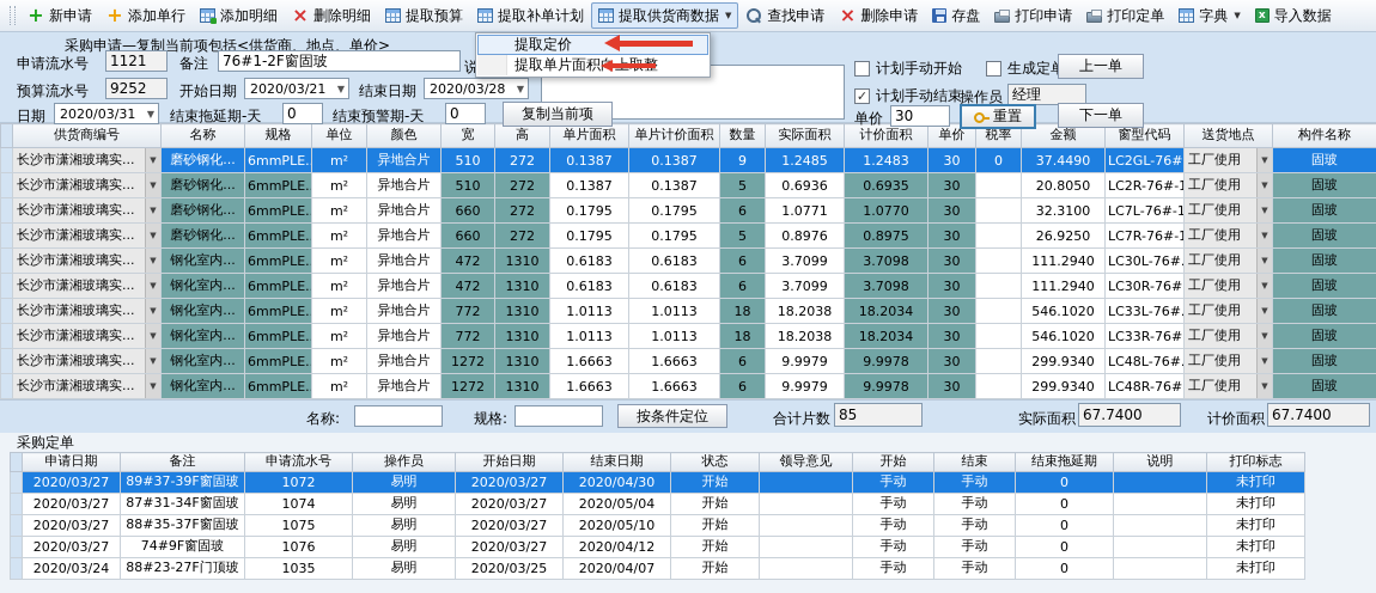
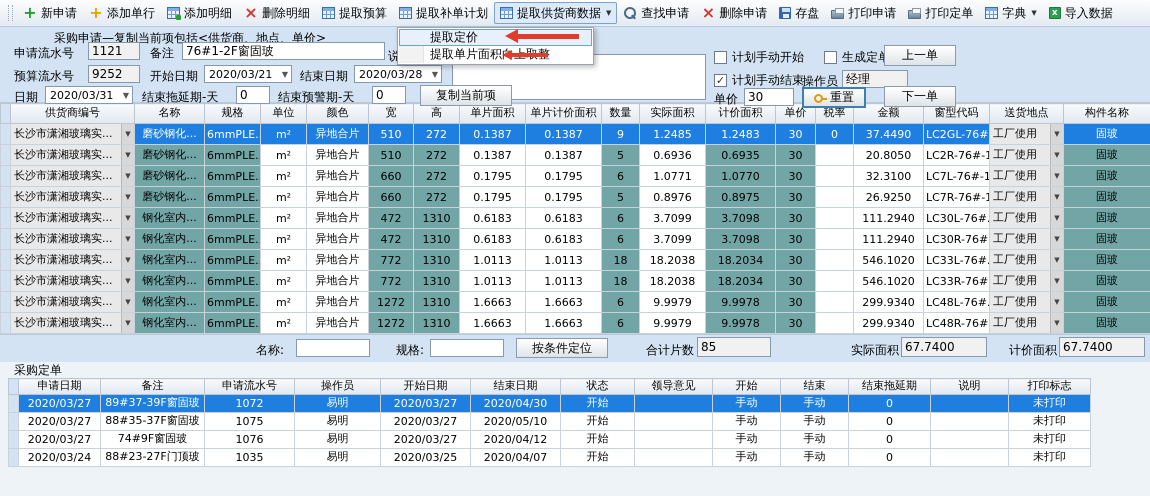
  新申请
  添加单行
  添加明细
  删除明细
  提取预算
  提取补单计划
  提取供货商数据
  ▼
  查找申请
  删除申请
  存盘
  打印申请
  打印定单
  字典
  ▼
  导入数据
  采购申请—复制当前项包括<供货商、地点、单价>
  申请流水号
  1121
  备注
  76#1-2F窗固玻
  说
  预算流水号
  9252
  开始日期
  2020/03/21
  ▼
  结束日期
  2020/03/28
  ▼
  日期
  2020/03/31
  ▼
  结束拖延期-天
  0
  结束预警期-天
  0
  复制当前项
  计划手动开始
  生成定
  上一单
  ✓
  计划手动结束
  操作员
  经理
  单价
  30
  重置
  下一单
  提取定价
  提取单片面积向
  	供货商编号	名称	规格	单位	颜色	宽	高	单片面积	单片计价面积	数量	实际面积	计价面积	单价	税率	金额	窗型代码	送货地点	构件名称
  	长沙市潇湘玻璃实... ▼	磨砂钢化...	6mmPLE.	m²	异地合片	510	272	0.1387	0.1387	9	1.2485	1.2483	30	0	37.4490	LC2GL-76#	工厂使用 ▼	固玻
  	长沙市潇湘玻璃实... ▼	磨砂钢化...	6mmPLE.	m²	异地合片	510	272	0.1387	0.1387	5	0.6936	0.6935	30		20.8050	LC2R-76#-1	工厂使用 ▼	固玻
  	长沙市潇湘玻璃实... ▼	磨砂钢化...	6mmPLE.	m²	异地合片	660	272	0.1795	0.1795	6	1.0771	1.0770	30		32.3100	LC7L-76#-1	工厂使用 ▼	固玻
  	长沙市潇湘玻璃实... ▼	磨砂钢化...	6mmPLE.	m²	异地合片	660	272	0.1795	0.1795	5	0.8976	0.8975	30		26.9250	LC7R-76#-1	工厂使用 ▼	固玻
  	长沙市潇湘玻璃实... ▼	钢化室内...	6mmPLE.	m²	异地合片	472	1310	0.6183	0.6183	6	3.7099	3.7098	30		111.2940	LC30L-76#.	工厂使用 ▼	固玻
  	长沙市潇湘玻璃实... ▼	钢化室内...	6mmPLE.	m²	异地合片	472	1310	0.6183	0.6183	6	3.7099	3.7098	30		111.2940	LC30R-76#	工厂使用 ▼	固玻
  	长沙市潇湘玻璃实... ▼	钢化室内...	6mmPLE.	m²	异地合片	772	1310	1.0113	1.0113	18	18.2038	18.2034	30		546.1020	LC33L-76#.	工厂使用 ▼	固玻
  	长沙市潇湘玻璃实... ▼	钢化室内...	6mmPLE.	m²	异地合片	772	1310	1.0113	1.0113	18	18.2038	18.2034	30		546.1020	LC33R-76#	工厂使用 ▼	固玻
  	长沙市潇湘玻璃实... ▼	钢化室内...	6mmPLE.	m²	异地合片	1272	1310	1.6663	1.6663	6	9.9979	9.9978	30		299.9340	LC48L-76#.	工厂使用 ▼	固玻
  	长沙市潇湘玻璃实... ▼	钢化室内...	6mmPLE.	m²	异地合片	1272	1310	1.6663	1.6663	6	9.9979	9.9978	30		299.9340	LC48R-76#	工厂使用 ▼	固玻
  名称:
  规格:
  按条件定位
  合计片数
  85
  实际面积
  67.7400
  计价面积
  67.7400
  采购定单
  	申请日期	备注	申请流水号	操作员	开始日期	结束日期	状态	领导意见	开始	结束	结束拖延期	说明	打印标志
  	2020/03/27	89#37-39F窗固玻	1072	易明	2020/03/27	2020/04/30	开始		手动	手动	0		未打印
- 	2020/03/27	87#31-34F窗固玻	1074	易明	2020/03/27	2020/05/04	开始		手动	手动	0		未打印
  	2020/03/27	88#35-37F窗固玻	1075	易明	2020/03/27	2020/05/10	开始		手动	手动	0		未打印
  	2020/03/27	74#9F窗固玻	1076	易明	2020/03/27	2020/04/12	开始		手动	手动	0		未打印
  	2020/03/24	88#23-27F门顶玻	1035	易明	2020/03/25	2020/04/07	开始		手动	手动	0		未打印
